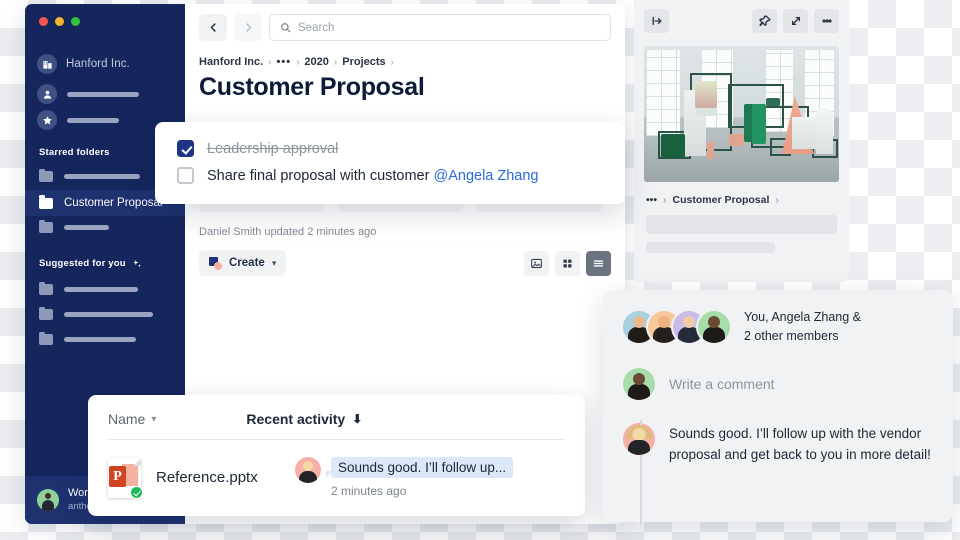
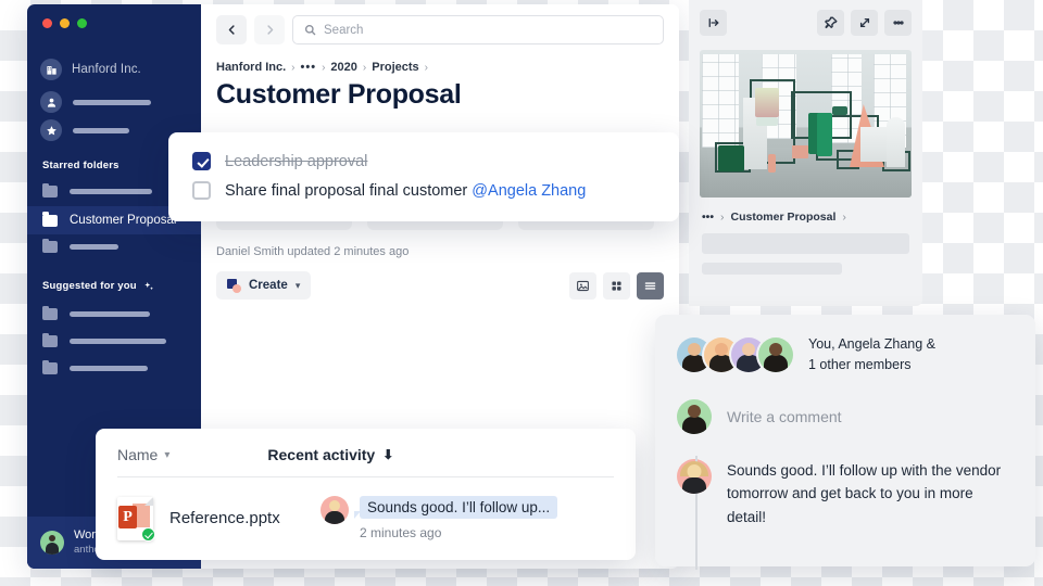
  Hanford Inc.
  Starred folders
  Customer Proposa
  Suggested for you
  Wor
  Search
  Hanford Inc.
  ›
  •••
  ›
  2020
  ›
  Projects
  ›
  Customer Proposal
  Daniel Smith updated 2 minutes ago
  Create
  ▾
  •••
  ›
  Customer Proposal
  ›
  Leadership approval
- Share final proposal with customer @Angela Zhang
+ Share final proposal final customer @Angela Zhang
  Name
  ▾
  Recent activity
  ⬇
  P
  Reference.pptx
  Sounds good. I’ll follow up...
  2 minutes ago
  You, Angela Zhang &
- 2 other members
+ 1 other members
  Write a comment
- Sounds good. I’ll follow up with the vendor proposal and get back to you in more detail!
+ Sounds good. I’ll follow up with the vendor tomorrow and get back to you in more detail!
